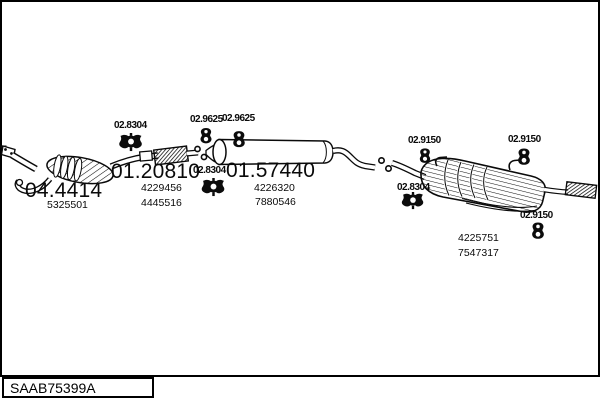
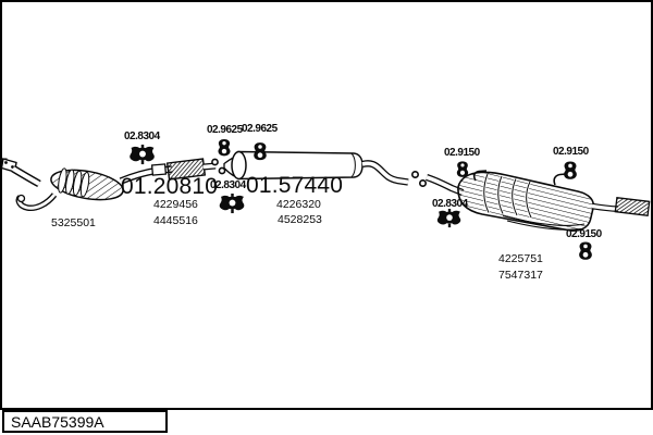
- 04.4414
  5325501
  01.20810
  4229456
  4445516
  01.57440
  4226320
- 7880546
+ 4528253
  4225751
  7547317
  02.8304
  02.9625
  02.9625
  02.8304
  02.8304
  02.9150
  02.9150
  02.9150
  SAAB75399A
